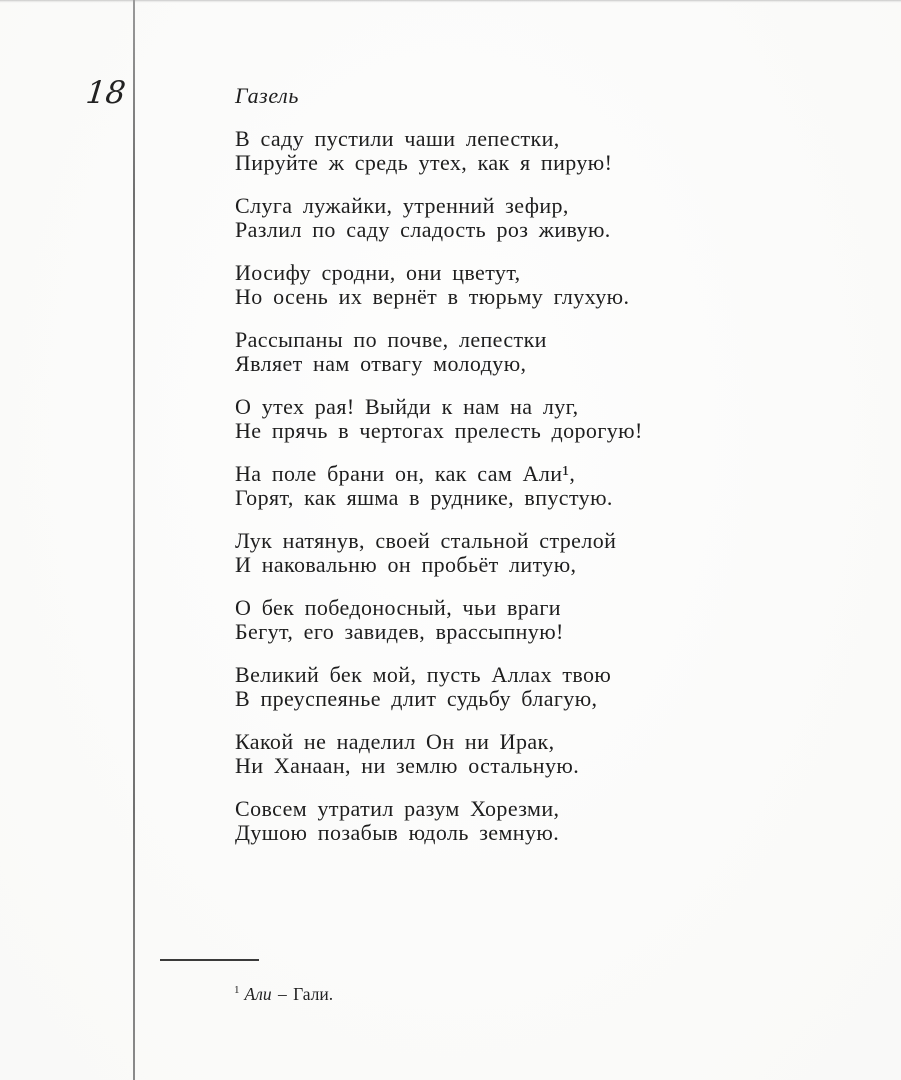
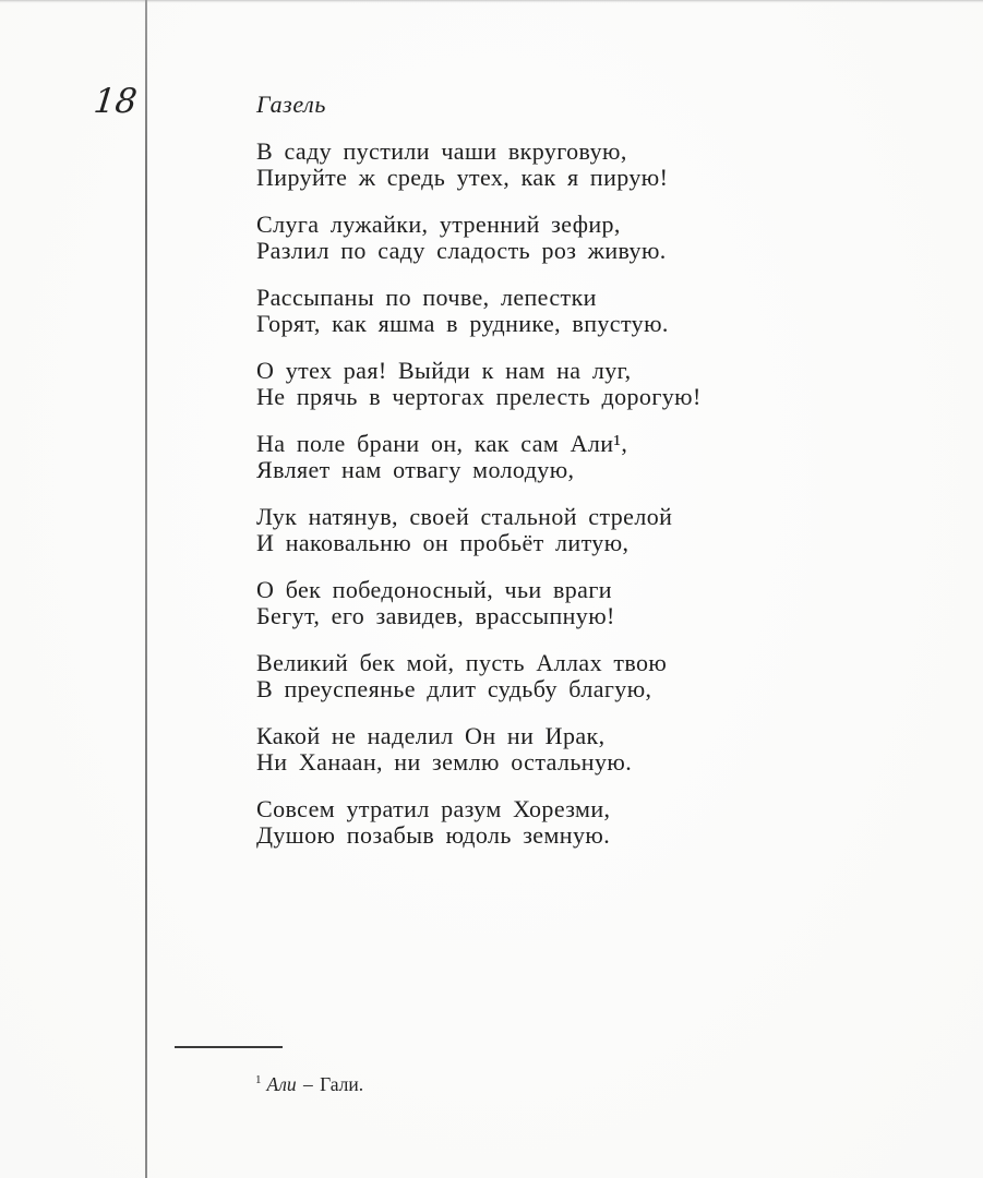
  Газель
- В саду пустили чаши лепестки,
+ В саду пустили чаши вкруговую,
  Пируйте ж средь утех, как я пирую!
  Слуга лужайки, утренний зефир,
  Разлил по саду сладость роз живую.
- Иосифу сродни, они цветут,
- Но осень их вернёт в тюрьму глухую.
  Рассыпаны по почве, лепестки
- Являет нам отвагу молодую,
+ Горят, как яшма в руднике, впустую.
  О утех рая! Выйди к нам на луг,
  Не прячь в чертогах прелесть дорогую!
  На поле брани он, как сам Али¹,
- Горят, как яшма в руднике, впустую.
+ Являет нам отвагу молодую,
  Лук натянув, своей стальной стрелой
  И наковальню он пробьёт литую,
  О бек победоносный, чьи враги
  Бегут, его завидев, врассыпную!
  Великий бек мой, пусть Аллах твою
  В преуспеянье длит судьбу благую,
  Какой не наделил Он ни Ирак,
  Ни Ханаан, ни землю остальную.
  Совсем утратил разум Хорезми,
  Душою позабыв юдоль земную.
  1 Али – Гали.
